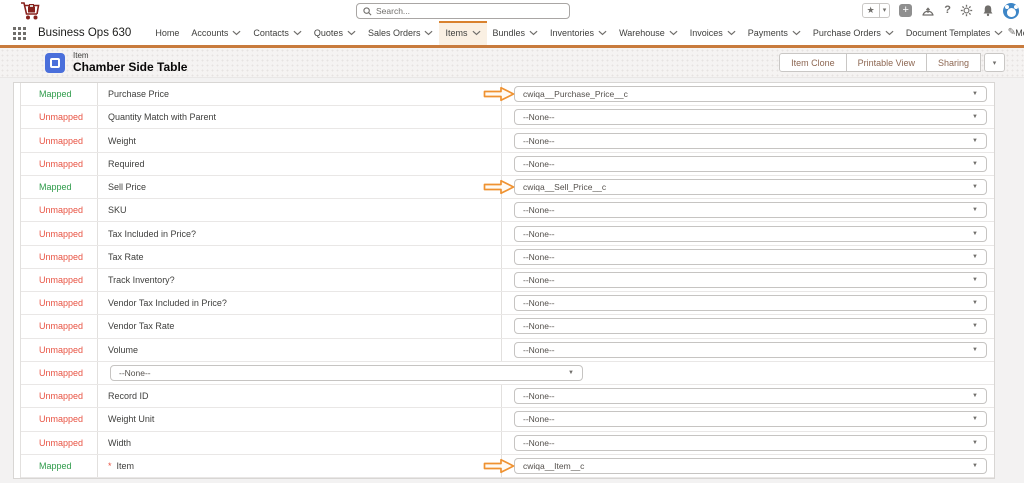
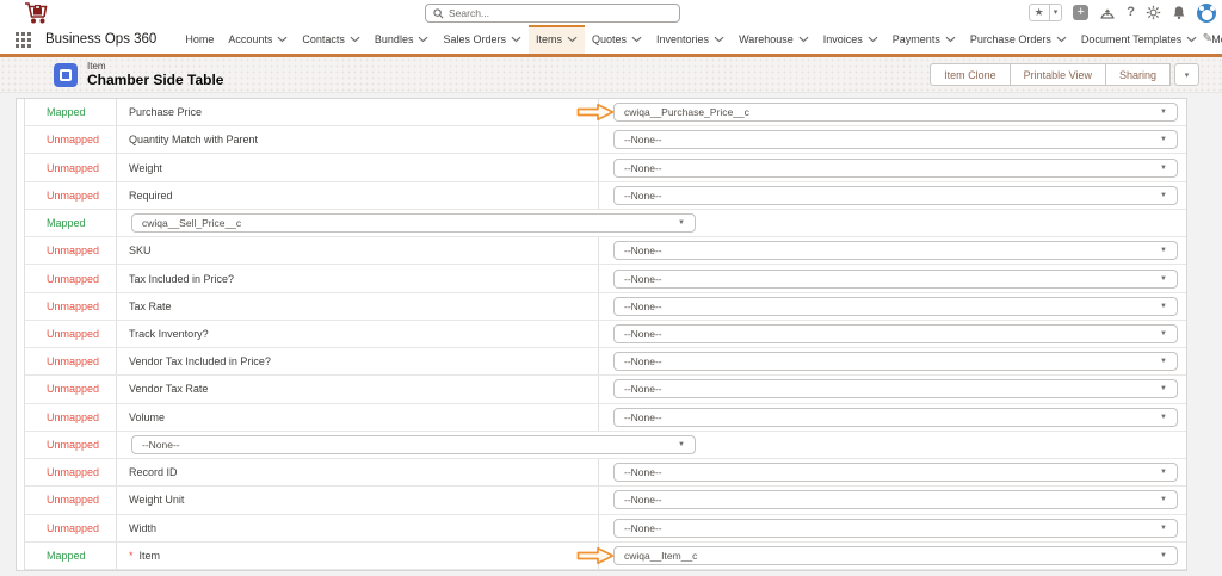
  Search...
  ★
  +
  ?
- Business Ops 630
+ Business Ops 360
  Home
  Accounts
  Contacts
- Quotes
+ Bundles
  Sales Orders
  Items
- Bundles
+ Quotes
  Inventories
  Warehouse
  Invoices
  Payments
  Purchase Orders
  Document Templates
  ✎
  Item
  Chamber Side Table
  Item Clone
  Printable View
  Sharing
  Mapped
  Purchase Price
  cwiqa__Purchase_Price__c
  Unmapped
  Quantity Match with Parent
  --None--
  Unmapped
  Weight
  --None--
  Unmapped
  Required
  --None--
  Mapped
- Sell Price
  cwiqa__Sell_Price__c
  Unmapped
  SKU
  --None--
  Unmapped
  Tax Included in Price?
  --None--
  Unmapped
  Tax Rate
  --None--
  Unmapped
  Track Inventory?
  --None--
  Unmapped
  Vendor Tax Included in Price?
  --None--
  Unmapped
  Vendor Tax Rate
  --None--
  Unmapped
  Volume
  --None--
  Unmapped
  --None--
  Unmapped
  Record ID
  --None--
  Unmapped
  Weight Unit
  --None--
  Unmapped
  Width
  --None--
  Mapped
  *
  Item
  cwiqa__Item__c
